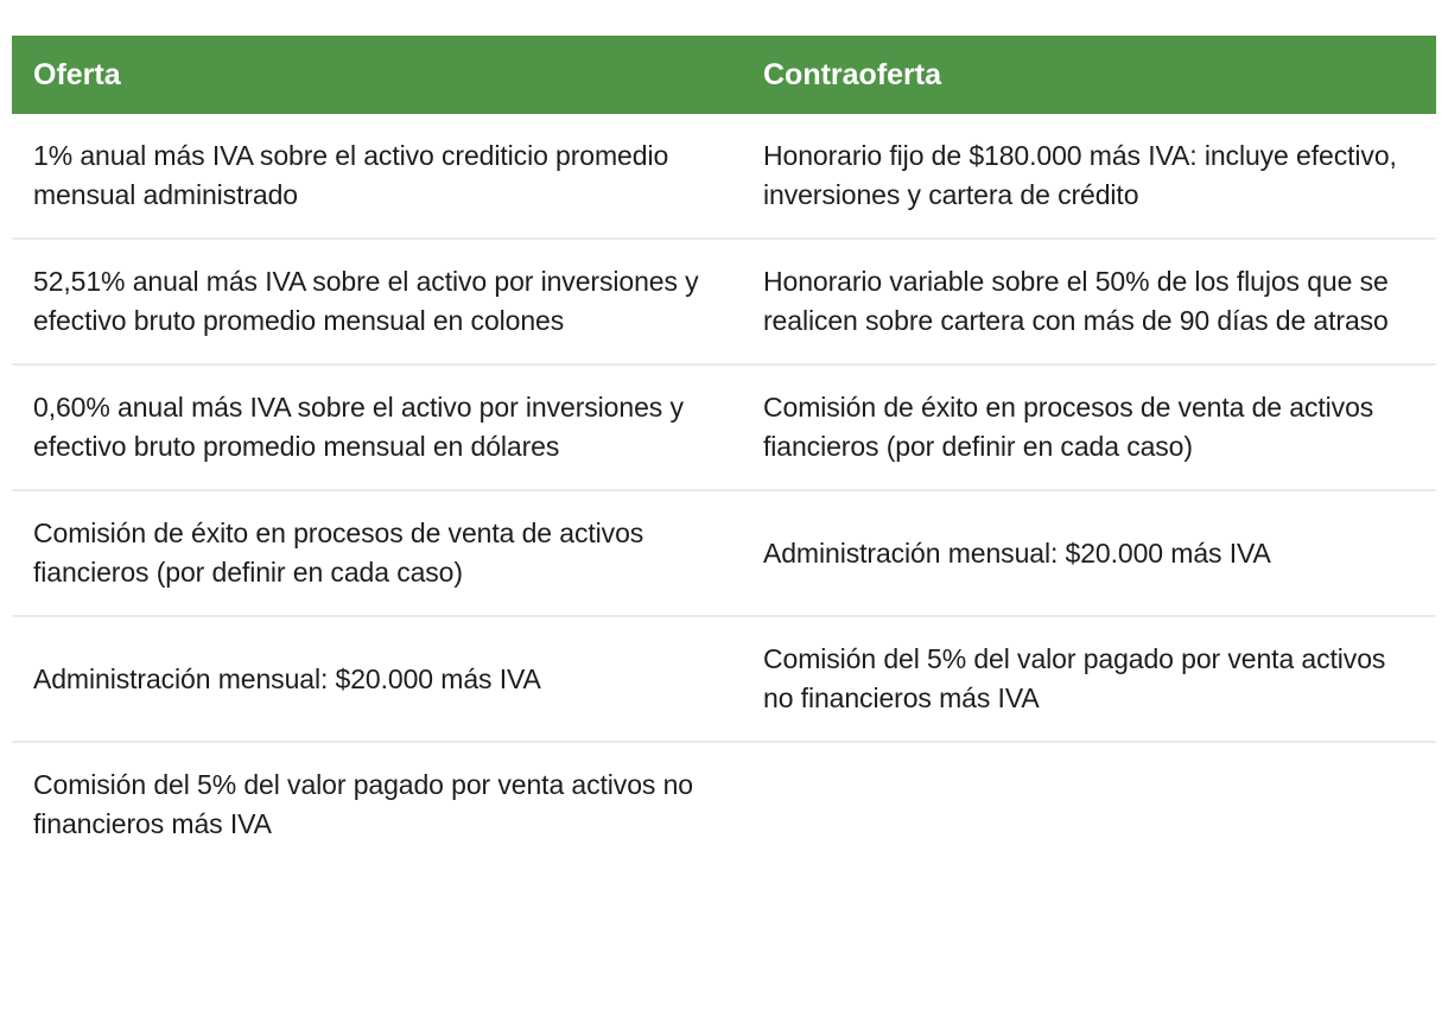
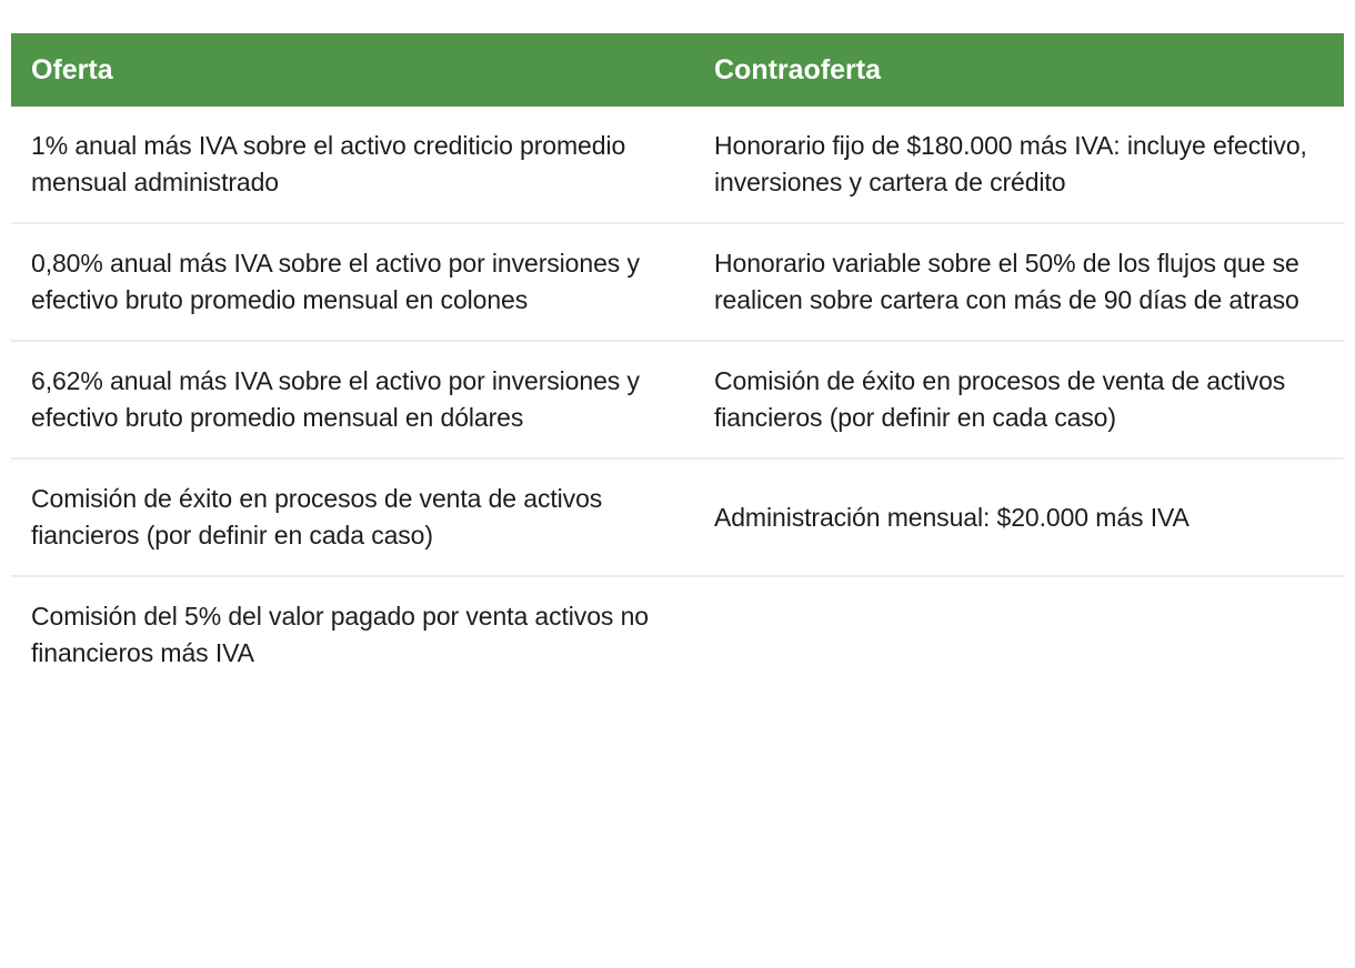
  Oferta	Contraoferta
  1% anual más IVA sobre el activo crediticio promedio mensual administrado	Honorario fijo de $180.000 más IVA: incluye efectivo, inversiones y cartera de crédito
- 52,51% anual más IVA sobre el activo por inversiones y efectivo bruto promedio mensual en colones	Honorario variable sobre el 50% de los flujos que se realicen sobre cartera con más de 90 días de atraso
+ 0,80% anual más IVA sobre el activo por inversiones y efectivo bruto promedio mensual en colones	Honorario variable sobre el 50% de los flujos que se realicen sobre cartera con más de 90 días de atraso
- 0,60% anual más IVA sobre el activo por inversiones y efectivo bruto promedio mensual en dólares	Comisión de éxito en procesos de venta de activos fiancieros (por definir en cada caso)
+ 6,62% anual más IVA sobre el activo por inversiones y efectivo bruto promedio mensual en dólares	Comisión de éxito en procesos de venta de activos fiancieros (por definir en cada caso)
  Comisión de éxito en procesos de venta de activos fiancieros (por definir en cada caso)	Administración mensual: $20.000 más IVA
- Administración mensual: $20.000 más IVA	Comisión del 5% del valor pagado por venta activos no financieros más IVA
  Comisión del 5% del valor pagado por venta activos no financieros más IVA
